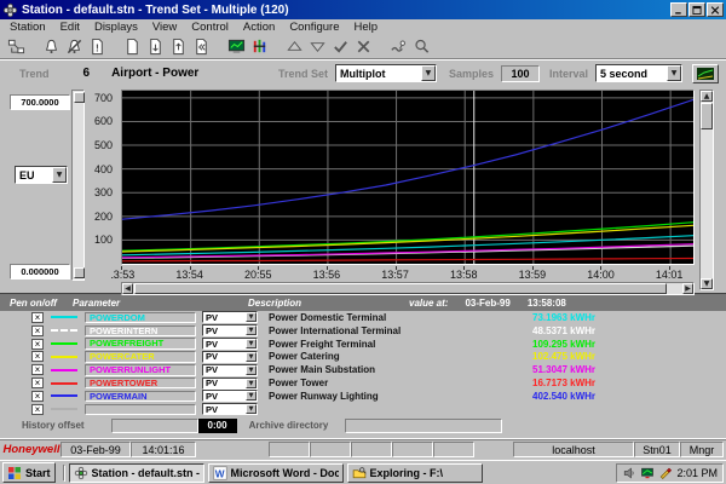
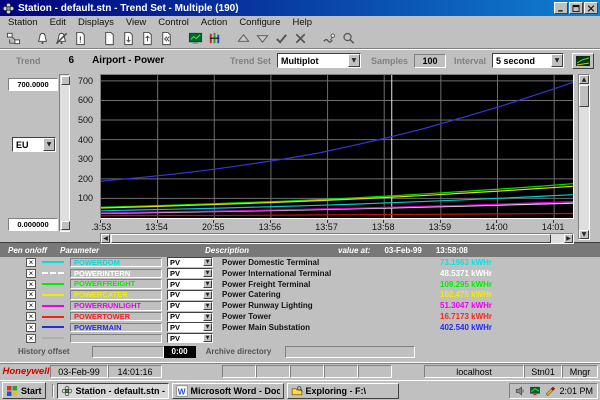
- Station - default.stn - Trend Set - Multiple (120)
+ Station - default.stn - Trend Set - Multiple (190)
  Station
  Edit
  Displays
  View
  Control
  Action
  Configure
  Help
  !
  Trend
  6
  Airport - Power
  Trend Set
  Multiplot
  Samples
  100
  Interval
  5 second
  700.0000
  EU
  0.000000
  100
  200
  300
  400
  500
  600
  700
  13:53
  13:54
  20:55
  13:56
  13:57
  13:58
  13:59
  14:00
  14:01
  Pen on/off
  Parameter
  Description
  value at:
  03-Feb-99
  13:58:08
  ×
  POWERDOM
  PV
  Power Domestic Terminal
  73.1963 kWHr
  ×
  POWERINTERN
  PV
  Power International Terminal
  48.5371 kWHr
  ×
  POWERFREIGHT
  PV
  Power Freight Terminal
  109.295 kWHr
  ×
  POWERCATER
  PV
  Power Catering
  102.475 kWHr
  ×
  POWERRUNLIGHT
  PV
- Power Main Substation
+ Power Runway Lighting
  51.3047 kWHr
  ×
  POWERTOWER
  PV
  Power Tower
  16.7173 kWHr
  ×
  POWERMAIN
  PV
- Power Runway Lighting
+ Power Main Substation
  402.540 kWHr
  ×
  PV
  History offset
  0:00
  Archive directory
  Honeywell
  03-Feb-99
  14:01:16
  localhost
  Stn01
  Mngr
  Start
  Station - default.stn -
  W
  Microsoft Word - Doc
  Exploring - F:\
  2:01 PM
